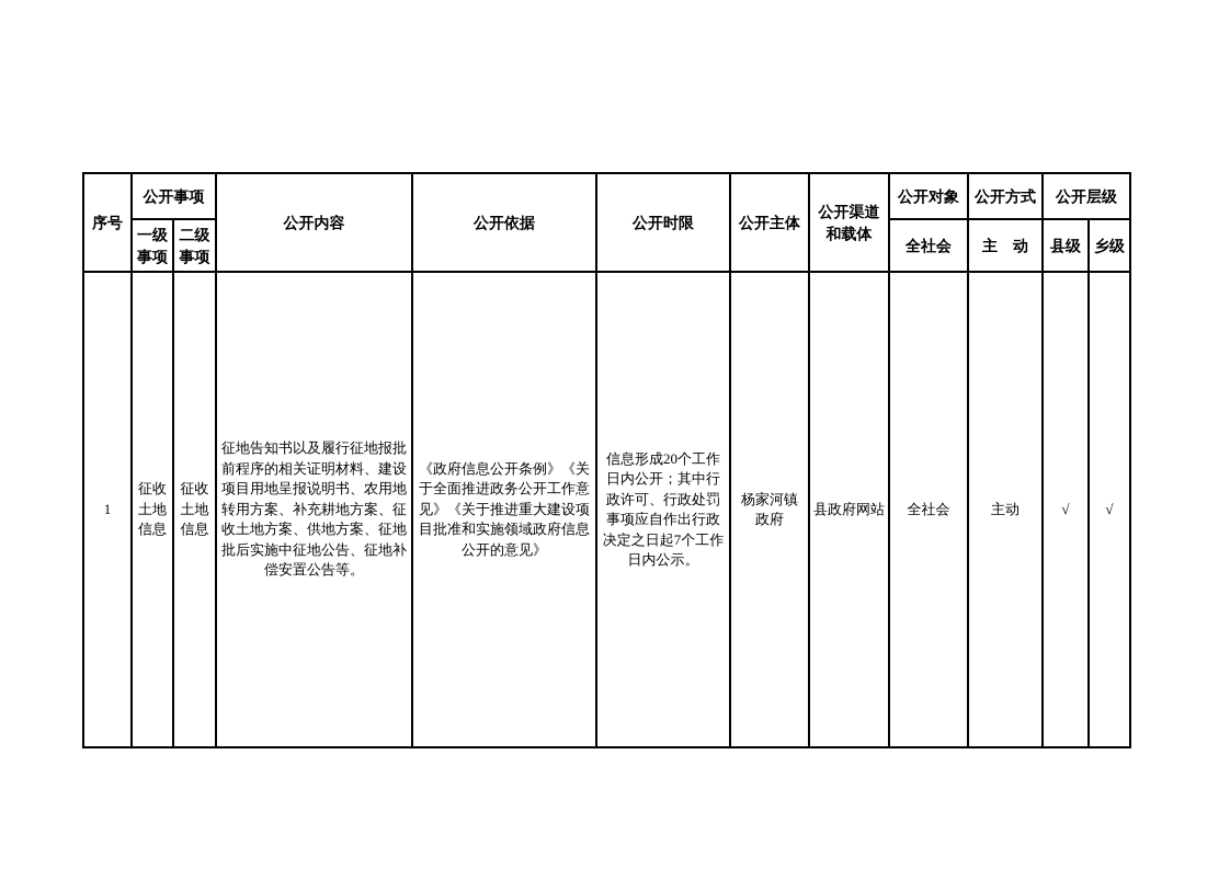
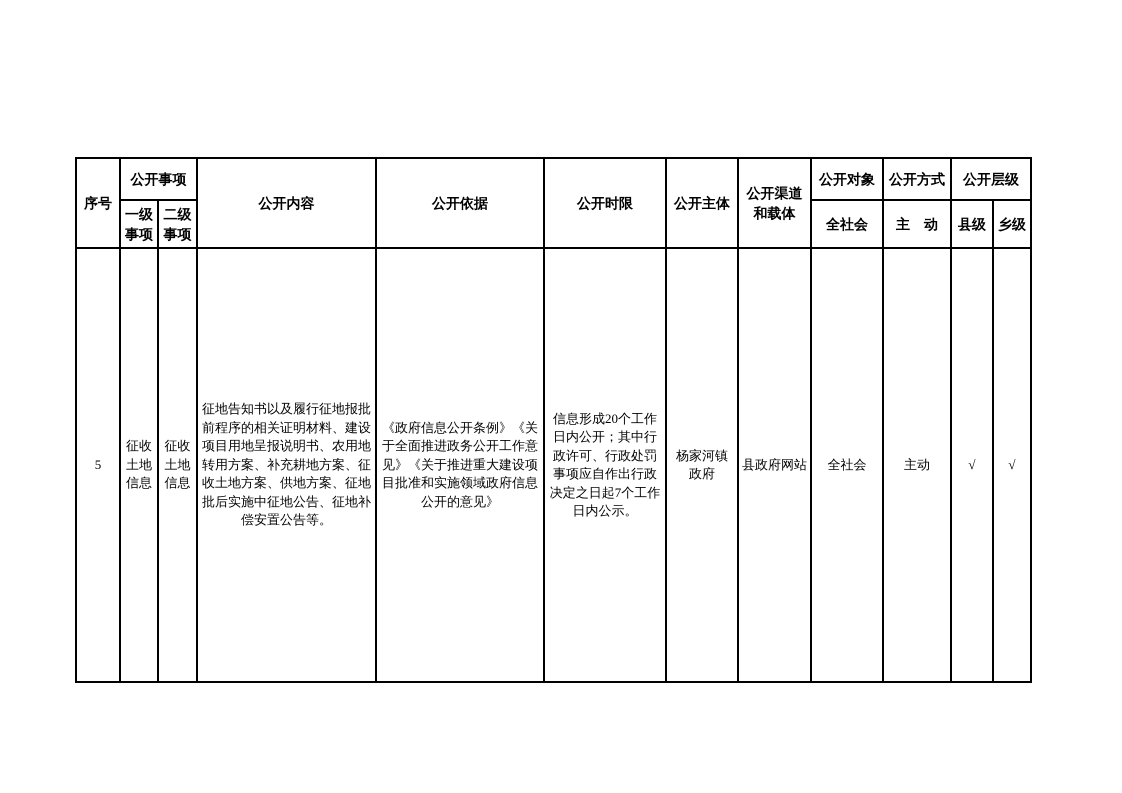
  序号	公开事项	公开内容	公开依据	公开时限	公开主体	公开渠道 和载体	公开对象	公开方式	公开层级
  一级 事项	二级 事项	全社会	主 动	县级	乡级
- 1	征收 土地 信息	征收 土地 信息	征地告知书以及履行征地报批 前程序的相关证明材料、建设 项目用地呈报说明书、农用地 转用方案、补充耕地方案、征 收土地方案、供地方案、征地 批后实施中征地公告、征地补 偿安置公告等。	《政府信息公开条例》《关 于全面推进政务公开工作意 见》《关于推进重大建设项 目批准和实施领域政府信息 公开的意见》	信息形成20个工作 日内公开；其中行 政许可、行政处罚 事项应自作出行政 决定之日起7个工作 日内公示。	杨家河镇 政府	县政府网站	全社会	主动	√	√
+ 5	征收 土地 信息	征收 土地 信息	征地告知书以及履行征地报批 前程序的相关证明材料、建设 项目用地呈报说明书、农用地 转用方案、补充耕地方案、征 收土地方案、供地方案、征地 批后实施中征地公告、征地补 偿安置公告等。	《政府信息公开条例》《关 于全面推进政务公开工作意 见》《关于推进重大建设项 目批准和实施领域政府信息 公开的意见》	信息形成20个工作 日内公开；其中行 政许可、行政处罚 事项应自作出行政 决定之日起7个工作 日内公示。	杨家河镇 政府	县政府网站	全社会	主动	√	√
